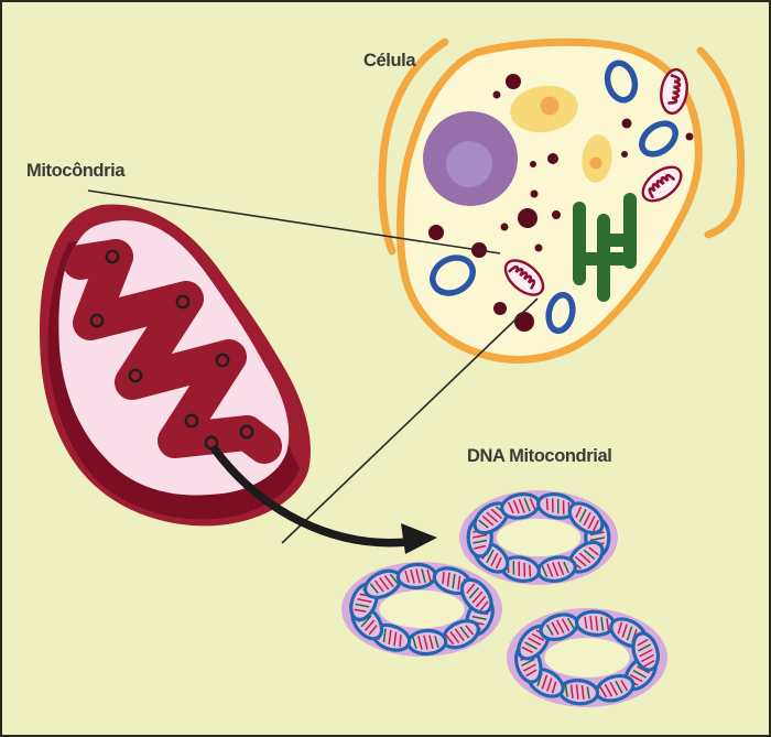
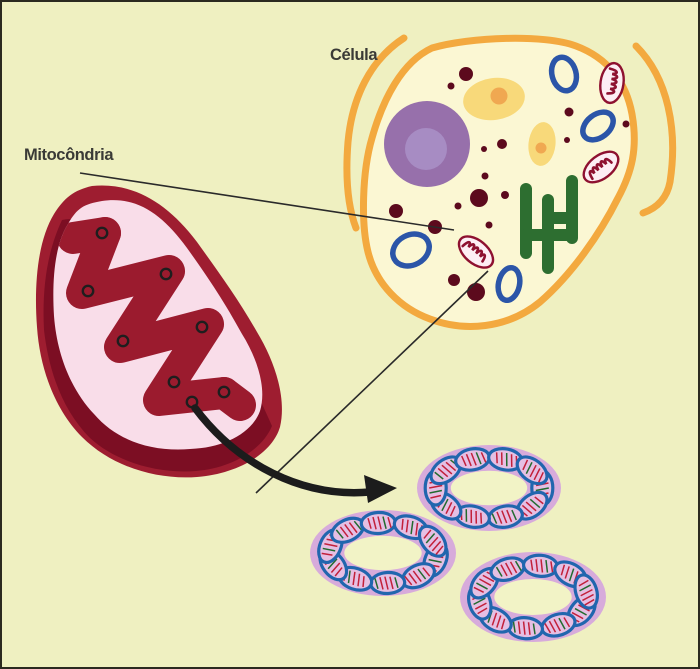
  Célula
  Mitocôndria
- DNA Mitocondrial
